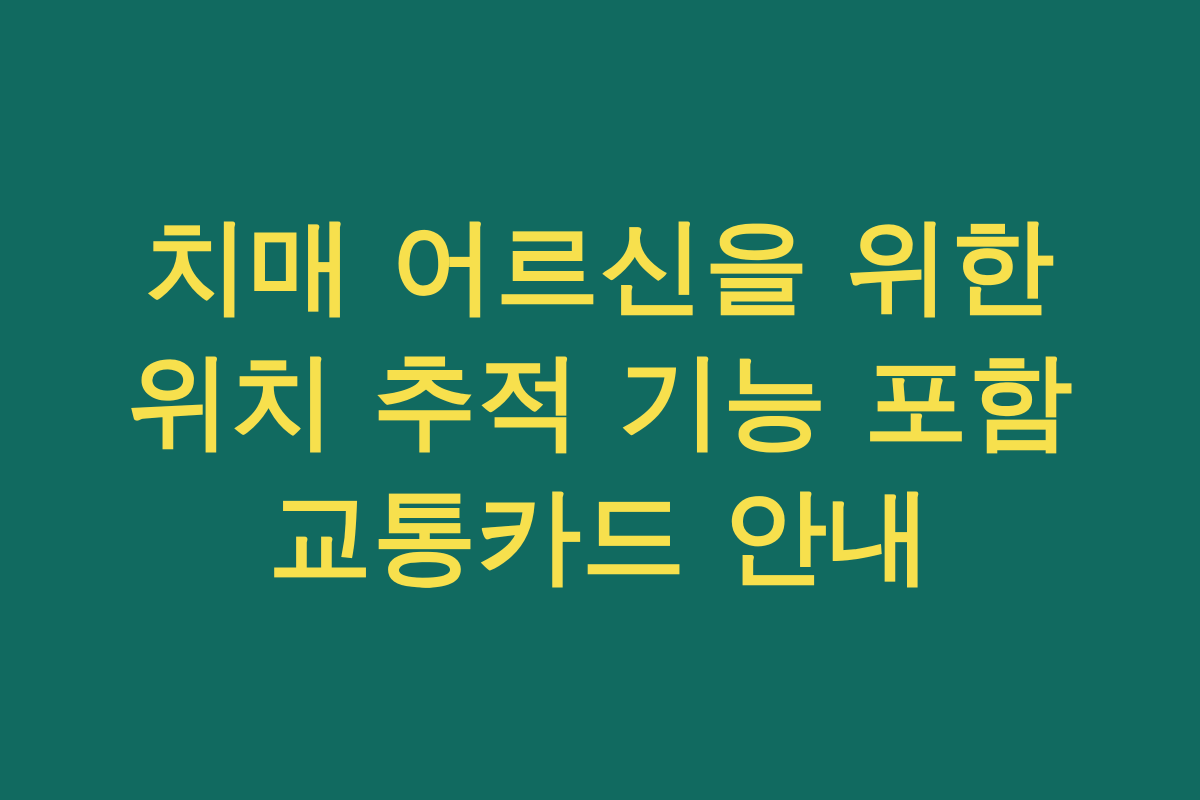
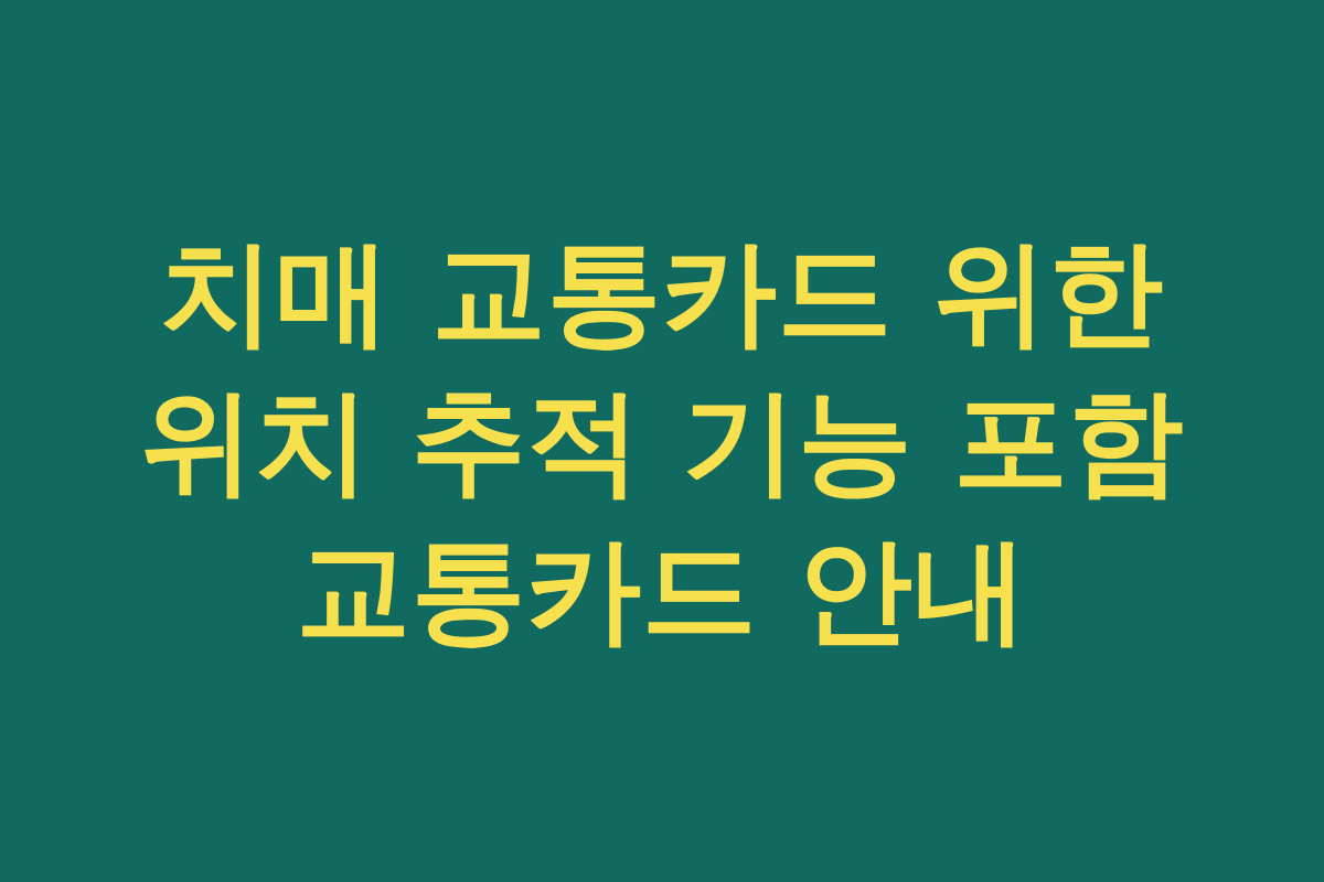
- 치매 어르신을 위한 위치 추적 기능 포함 교통카드 안내
+ 치매 교통카드 위한 위치 추적 기능 포함 교통카드 안내
